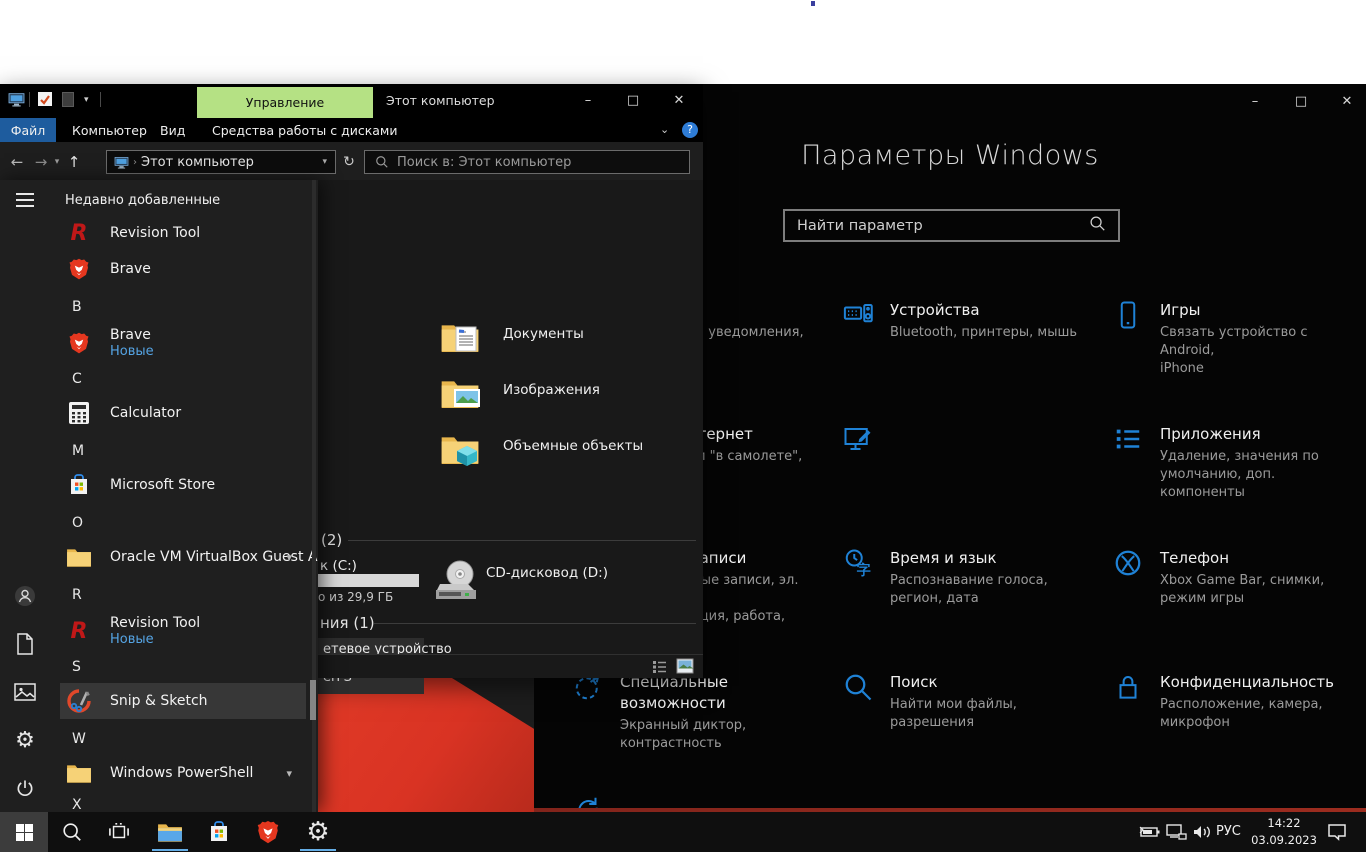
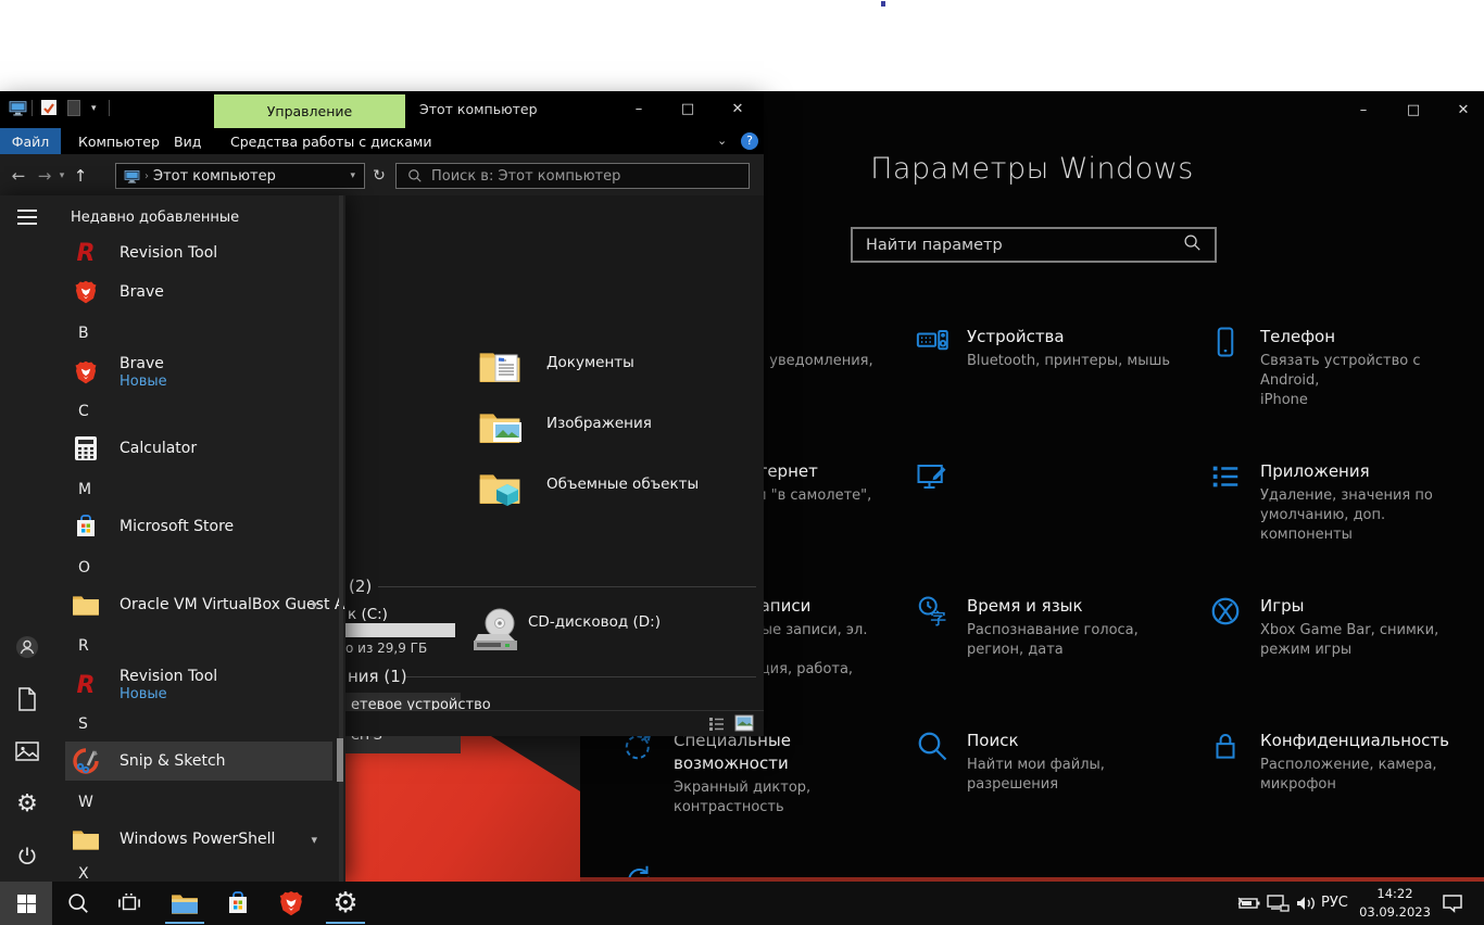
  –
  □
  ✕
  Параметры Windows
  Найти параметр
  Устройства
  Bluetooth, принтеры, мышь
- Игры
+ Телефон
  Связать устройство с Android,
  iPhone
  Приложения
  Удаление, значения по
  умолчанию, доп. компоненты
  字
  Время и язык
  Распознавание голоса,
  регион, дата
- Телефон
+ Игры
  Xbox Game Bar, снимки,
  режим игры
  Специальные
  возможности
  Экранный диктор,
  контрастность
  Поиск
  Найти мои файлы,
  разрешения
  Конфиденциальность
  Расположение, камера,
  микрофон
  ▾
  Управление
  Этот компьютер
  –
  □
  ✕
  Файл
  Компьютер
  Вид
  Средства работы с дисками
  ⌄
  ?
  ←
  →
  ▾
  ↑
  ›
  Этот компьютер
  ▾
  ↻
  Поиск в: Этот компьютер
  Документы
  Изображения
  Объемные объекты
  (2)
  к (C:)
  о из 29,9 ГБ
  CD-дисковод (D:)
  ния (1)
  етевое устройство
  ⚙
  Недавно добавленные
  R
  Revision Tool
  Brave
  B
  Brave
  Новые
  C
  Calculator
  M
  Microsoft Store
  O
  Oracle VM VirtualBox Guest
  ▾
  R
  R
  Revision Tool
  Новые
  S
  Snip & Sketch
  W
  Windows PowerShell
  ▾
  X
  ⚙
  РУС
  14:22
  03.09.2023
